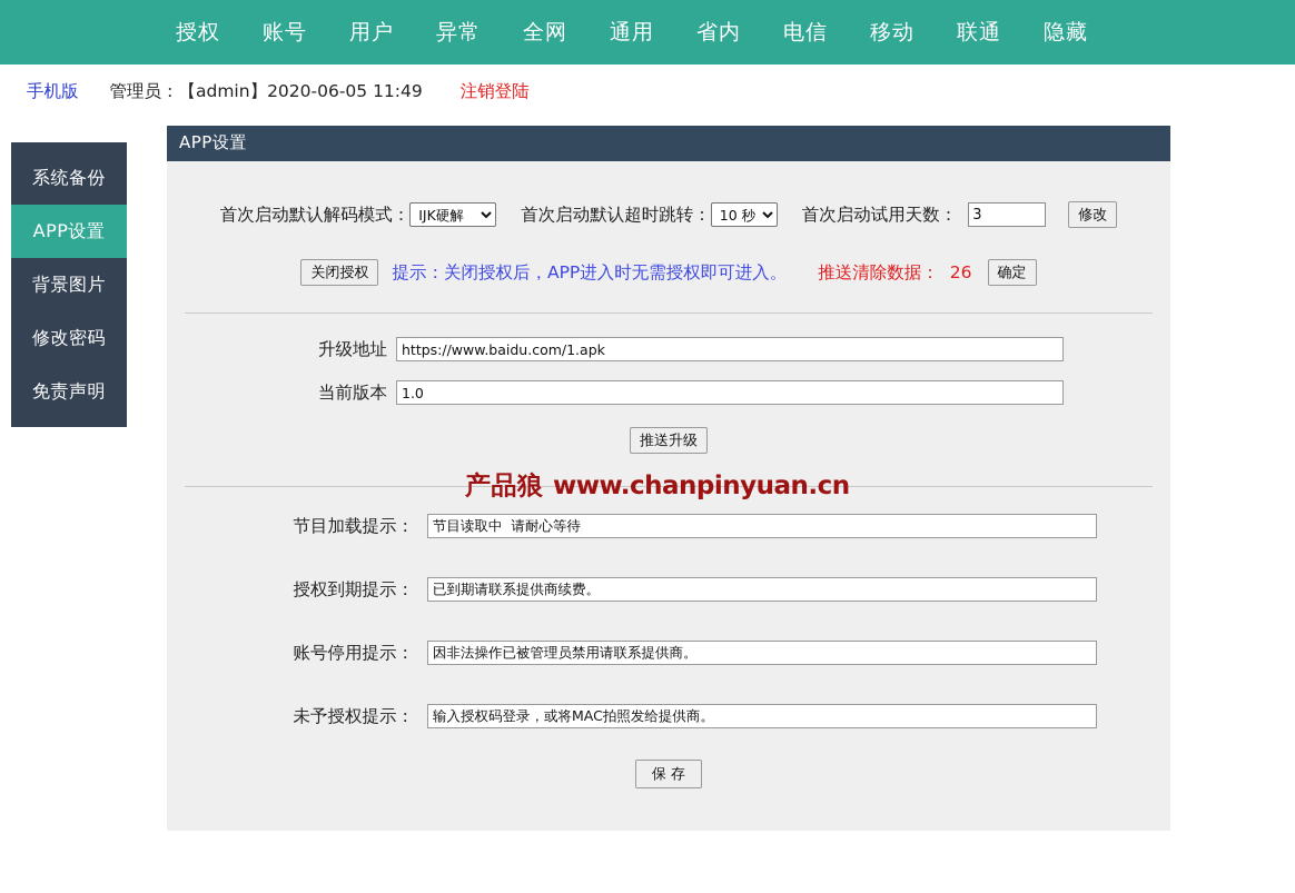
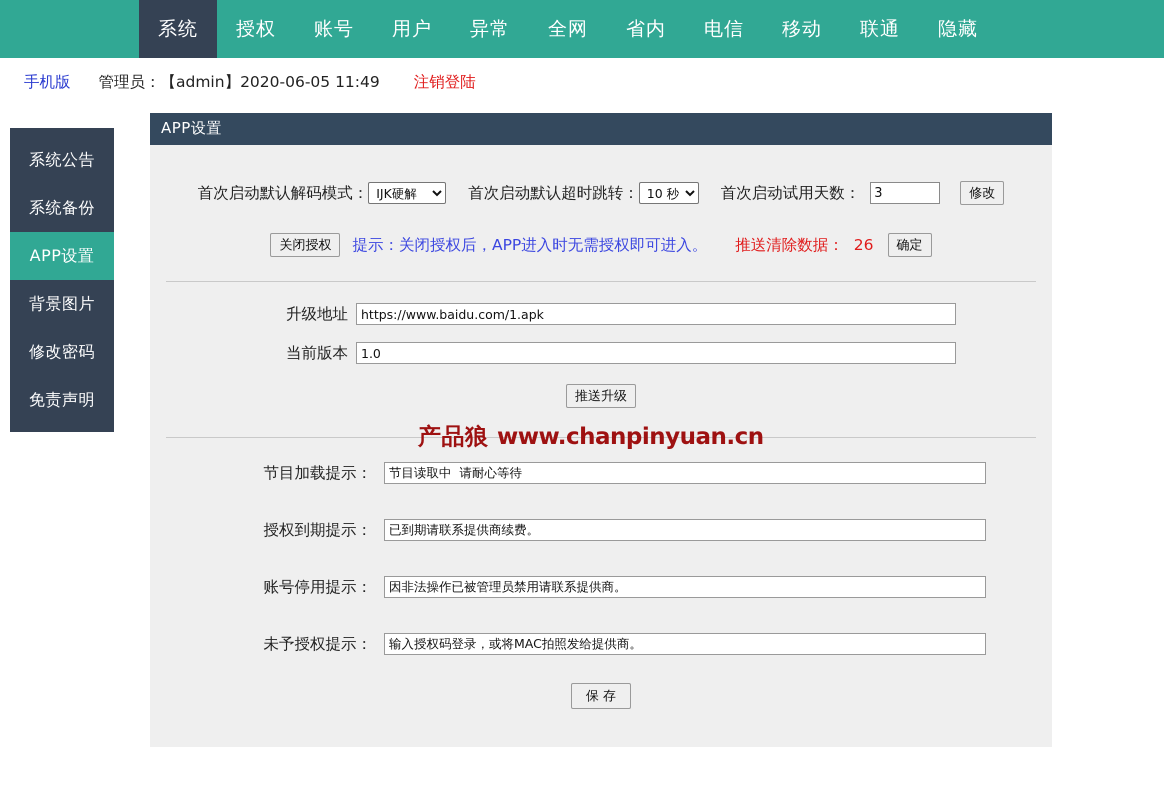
+ 系统
  授权
  账号
  用户
  异常
  全网
- 通用
  省内
  电信
  移动
  联通
  隐藏
  手机版
  管理员：【admin】2020-06-05 11:49
  注销登陆
+ 系统公告
  系统备份
  APP设置
  背景图片
  修改密码
  免责声明
  APP设置
  产品狼 www.chanpinyuan.cn
  首次启动默认解码模式：
  IJK硬解
  首次启动默认超时跳转：
  10 秒
  首次启动试用天数：
  3
  修改
  关闭授权
  提示：关闭授权后，APP进入时无需授权即可进入。
  推送清除数据：
  26
  确定
  升级地址
  https://www.baidu.com/1.apk
  当前版本
  1.0
  推送升级
  节目加载提示：
  节目读取中 请耐心等待
  授权到期提示：
  已到期请联系提供商续费。
  账号停用提示：
  因非法操作已被管理员禁用请联系提供商。
  未予授权提示：
  输入授权码登录，或将MAC拍照发给提供商。
  保 存
